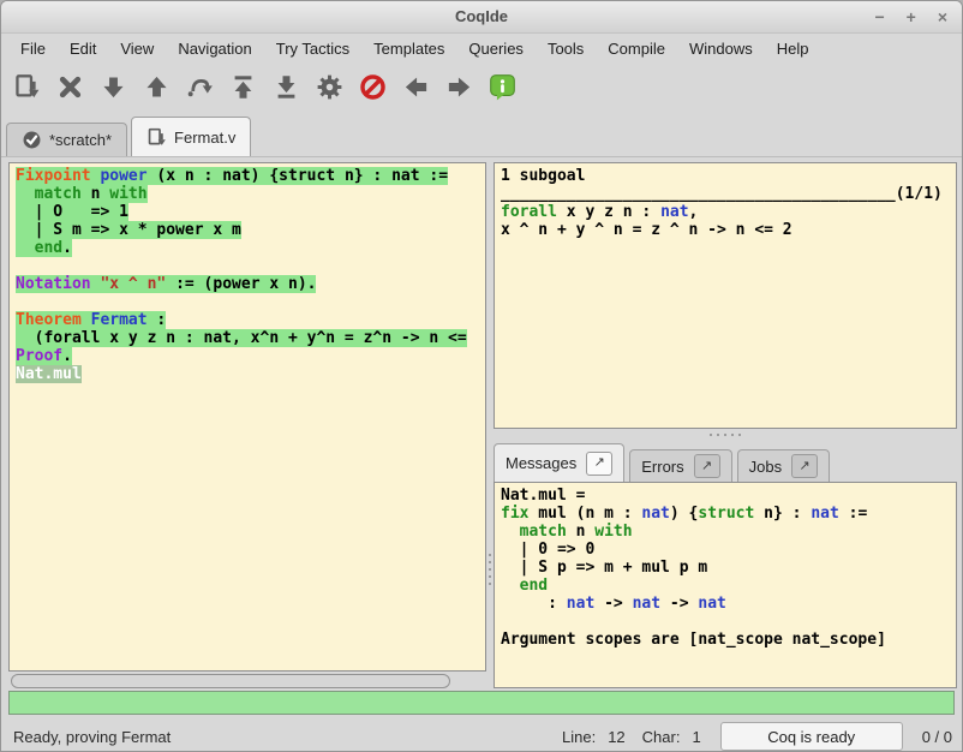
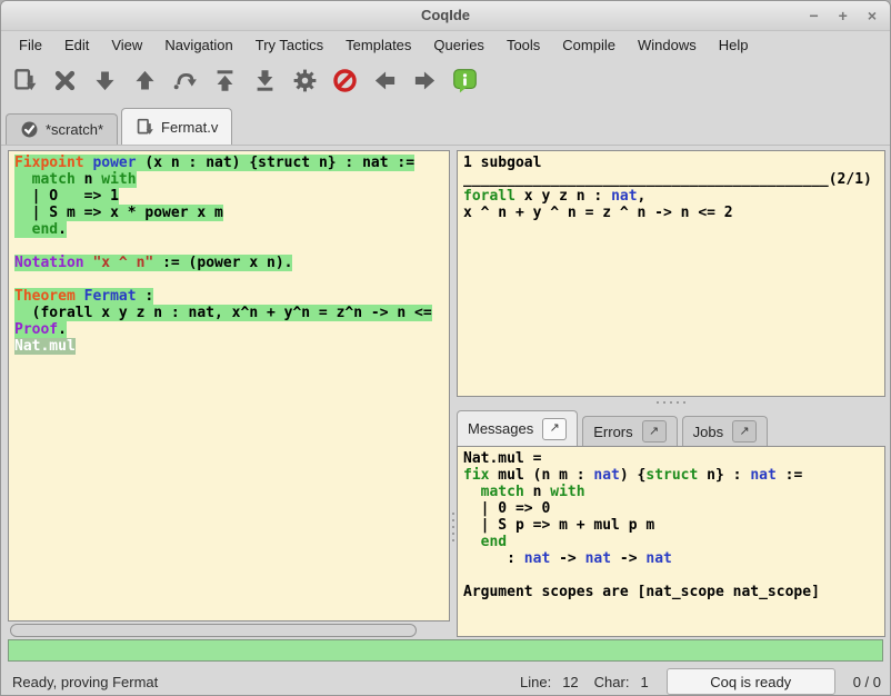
  CoqIde
  −
  +
  ×
  File
  Edit
  View
  Navigation
  Try Tactics
  Templates
  Queries
  Tools
  Compile
  Windows
  Help
  *scratch*
  Fermat.v
  Fixpoint power (x n : nat) {struct n} : nat :=
  match n with
  | O => 1
  | S m => x * power x m
  end.
  Notation "x ^ n" := (power x n).
  Theorem Fermat :
  (forall x y z n : nat, x^n + y^n = z^n -> n <=
  Proof.
  Nat.mul
  1 subgoal
- __________________________________________(1/1)
+ __________________________________________(2/1)
  forall x y z n : nat,
  x ^ n + y ^ n = z ^ n -> n <= 2
  Messages
  ↗
  Errors
  ↗
  Jobs
  ↗
  Nat.mul =
  fix mul (n m : nat) {struct n} : nat :=
  match n with
  | 0 => 0
  | S p => m + mul p m
  end
  : nat -> nat -> nat
  Argument scopes are [nat_scope nat_scope]
  Ready, proving Fermat
  Line:
  12
  Char:
  1
  Coq is ready
  0 / 0
